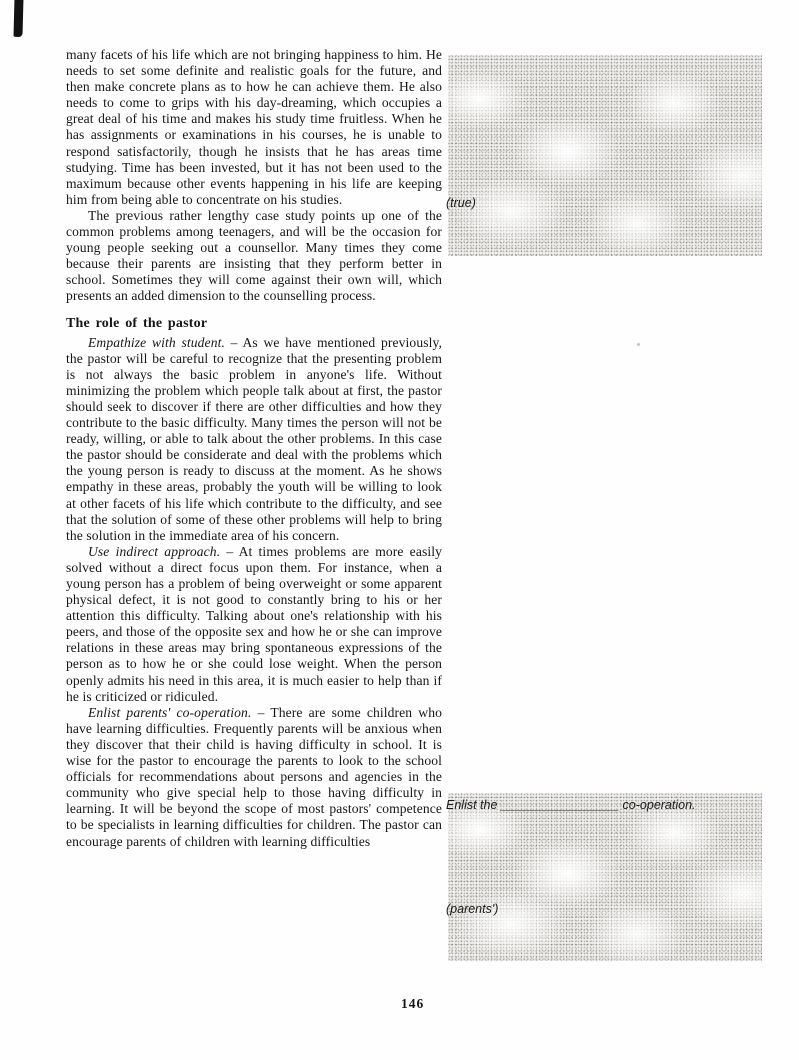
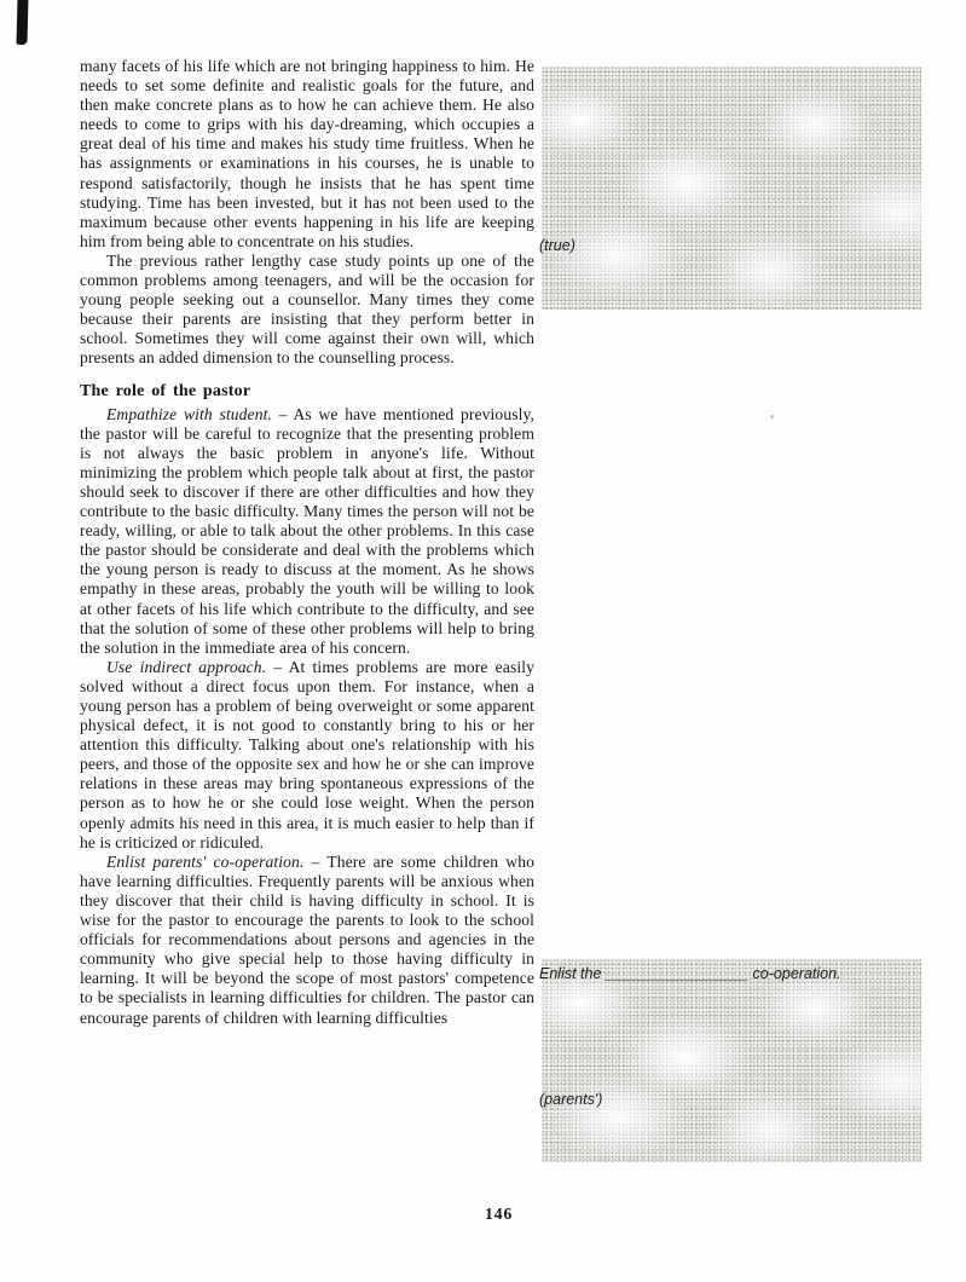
- many facets of his life which are not bringing happiness to him. He needs to set some definite and realistic goals for the future, and then make concrete plans as to how he can achieve them. He also needs to come to grips with his day-dreaming, which occupies a great deal of his time and makes his study time fruitless. When he has assignments or examinations in his courses, he is unable to respond satisfactorily, though he insists that he has areas time studying. Time has been invested, but it has not been used to the maximum because other events happening in his life are keeping him from being able to concentrate on his studies.
+ many facets of his life which are not bringing happiness to him. He needs to set some definite and realistic goals for the future, and then make concrete plans as to how he can achieve them. He also needs to come to grips with his day-dreaming, which occupies a great deal of his time and makes his study time fruitless. When he has assignments or examinations in his courses, he is unable to respond satisfactorily, though he insists that he has spent time studying. Time has been invested, but it has not been used to the maximum because other events happening in his life are keeping him from being able to concentrate on his studies.
  The previous rather lengthy case study points up one of the common problems among teenagers, and will be the occasion for young people seeking out a counsellor. Many times they come because their parents are insisting that they perform better in school. Sometimes they will come against their own will, which presents an added dimension to the counselling process.
  The role of the pastor
  Empathize with student. – As we have mentioned previously, the pastor will be careful to recognize that the presenting problem is not always the basic problem in anyone's life. Without minimizing the problem which people talk about at first, the pastor should seek to discover if there are other difficulties and how they contribute to the basic difficulty. Many times the person will not be ready, willing, or able to talk about the other problems. In this case the pastor should be considerate and deal with the problems which the young person is ready to discuss at the moment. As he shows empathy in these areas, probably the youth will be willing to look at other facets of his life which contribute to the difficulty, and see that the solution of some of these other problems will help to bring the solution in the immediate area of his concern.
  Use indirect approach. – At times problems are more easily solved without a direct focus upon them. For instance, when a young person has a problem of being overweight or some apparent physical defect, it is not good to constantly bring to his or her attention this difficulty. Talking about one's relationship with his peers, and those of the opposite sex and how he or she can improve relations in these areas may bring spontaneous expressions of the person as to how he or she could lose weight. When the person openly admits his need in this area, it is much easier to help than if he is criticized or ridiculed.
  Enlist parents' co-operation. – There are some children who have learning difficulties. Frequently parents will be anxious when they discover that their child is having difficulty in school. It is wise for the pastor to encourage the parents to look to the school officials for recommendations about persons and agencies in the community who give special help to those having difficulty in learning. It will be beyond the scope of most pastors' competence to be specialists in learning difficulties for children. The pastor can encourage parents of children with learning difficulties
  (true)
  Enlist the _________________ co-operation.
  (parents')
  146
